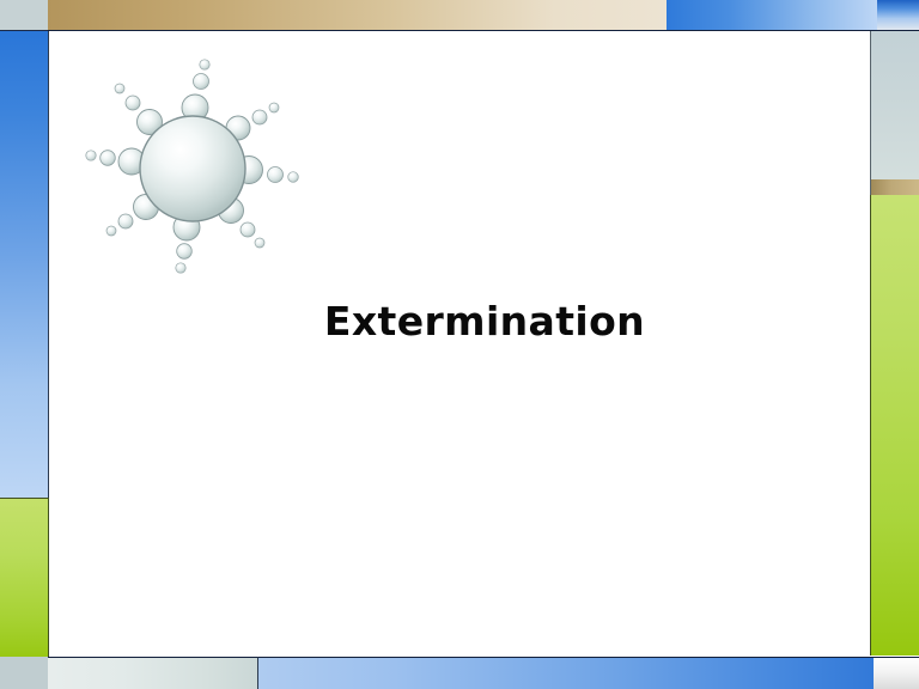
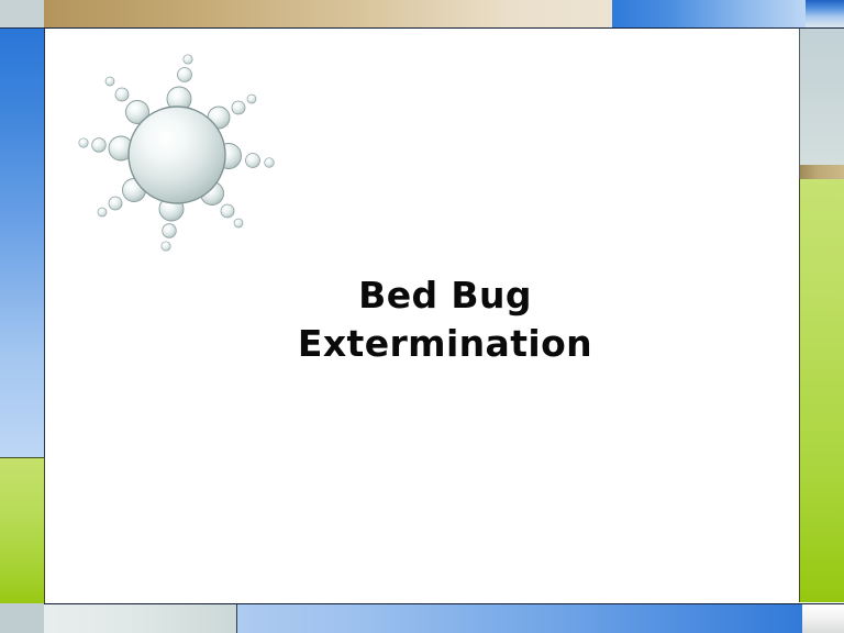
+ Bed Bug
  Extermination
